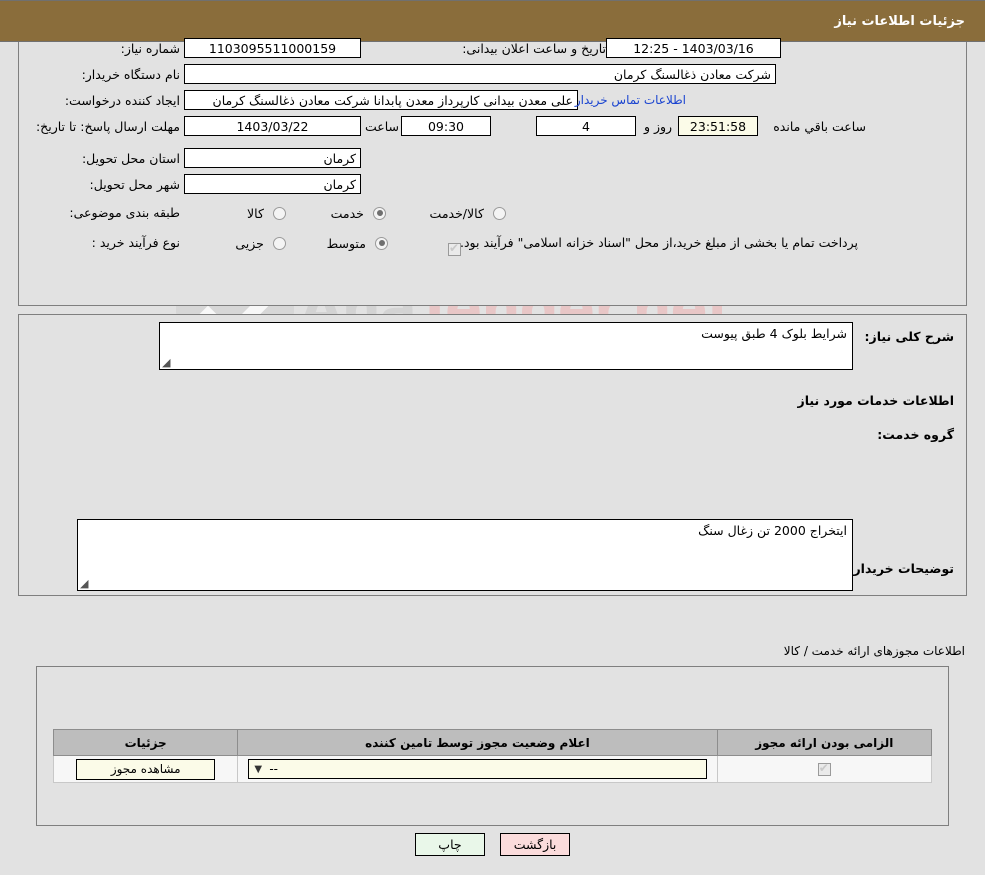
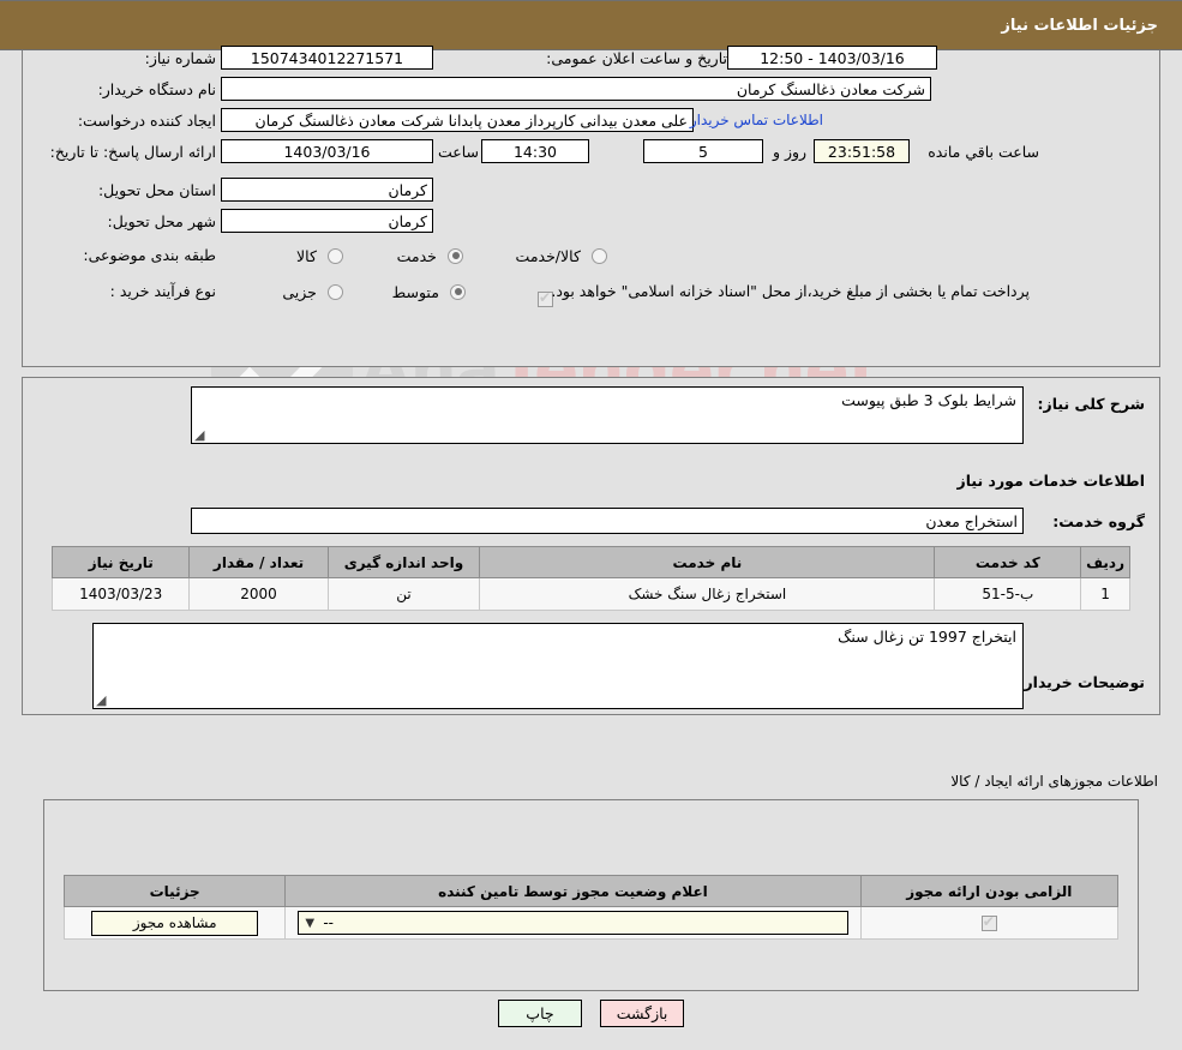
  AnaTender.net
  جزئیات اطلاعات نیاز
  شماره نیاز:
- 1103095511000159
+ 1507434012271571
- تاریخ و ساعت اعلان بیدانی:
+ تاریخ و ساعت اعلان عمومی:
- 1403/03/16 - 12:25
+ 1403/03/16 - 12:50
  نام دستگاه خریدار:
  شرکت معادن ذغالسنگ کرمان
  ایجاد کننده درخواست:
  علی معدن بیدانی کارپرداز معدن پابدانا شرکت معادن ذغالسنگ کرمان
  اطلاعات تماس خریدار
- مهلت ارسال پاسخ: تا تاریخ:
+ ارائه ارسال پاسخ: تا تاریخ:
- 1403/03/22
+ 1403/03/16
  ساعت
- 09:30
+ 14:30
- 4
+ 5
  روز و
  23:51:58
  ساعت باقي مانده
  استان محل تحویل:
  کرمان
  شهر محل تحویل:
  کرمان
  طبقه بندی موضوعی:
  کالا
  خدمت
  کالا/خدمت
  نوع فرآیند خرید :
  جزیی
  متوسط
- پرداخت تمام یا بخشی از مبلغ خرید،از محل "اسناد خزانه اسلامی" فرآیند بود.
+ پرداخت تمام یا بخشی از مبلغ خرید،از محل "اسناد خزانه اسلامی" خواهد بود.
  شرح کلی نیاز:
- شرایط بلوک 4 طبق پیوست
+ شرایط بلوک 3 طبق پیوست
  اطلاعات خدمات مورد نیاز
  گروه خدمت:
+ استخراج معدن
+ ردیف	کد خدمت	نام خدمت	واحد اندازه گیری	تعداد / مقدار	تاریخ نیاز
+ 1	ب-5-51	استخراج زغال سنگ خشک	تن	2000	1403/03/23
  توضیحات خریدار
- ایتخراج 2000 تن زغال سنگ
+ ایتخراج 1997 تن زغال سنگ
- اطلاعات مجوزهای ارائه خدمت / کالا
+ اطلاعات مجوزهای ارائه ایجاد / کالا
  الزامی بودن ارائه مجوز	اعلام وضعیت مجوز توسط تامین کننده	جزئیات
  	▼ --	مشاهده مجوز
  بازگشت چاپ
